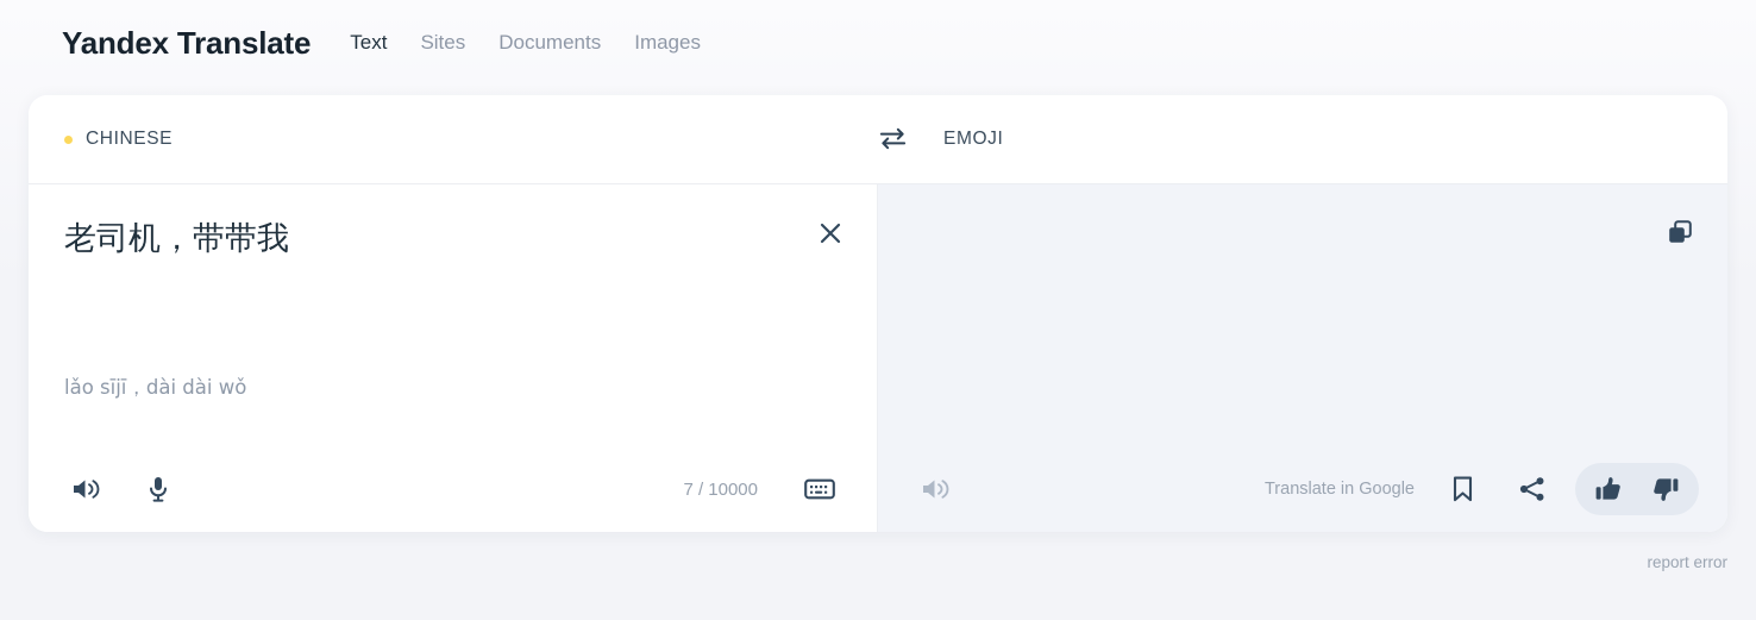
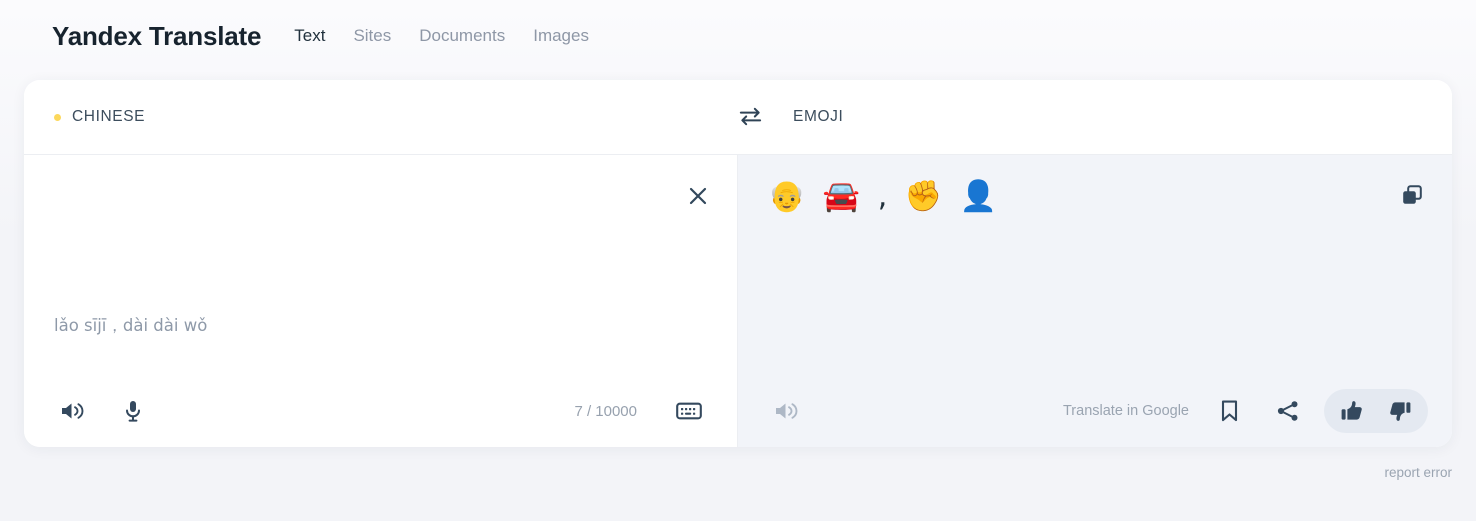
  Yandex Translate
  Text
  Sites
  Documents
  Images
  CHINESE
  EMOJI
- 老司机，带带我
  lǎo sījī，dài dài wǒ
  7 / 10000
+ 👴 🚘 , ✊ 👤
  Translate in Google
  report error
